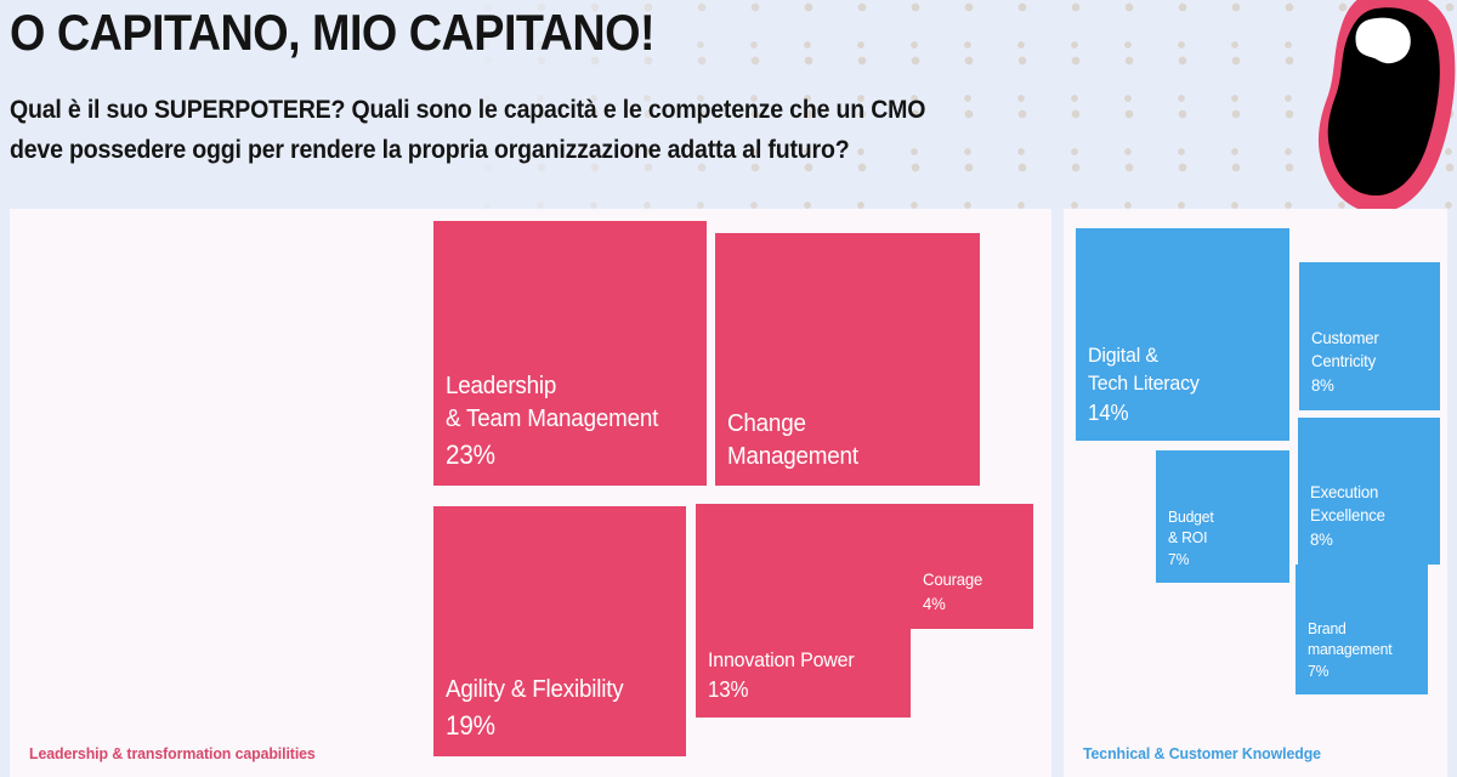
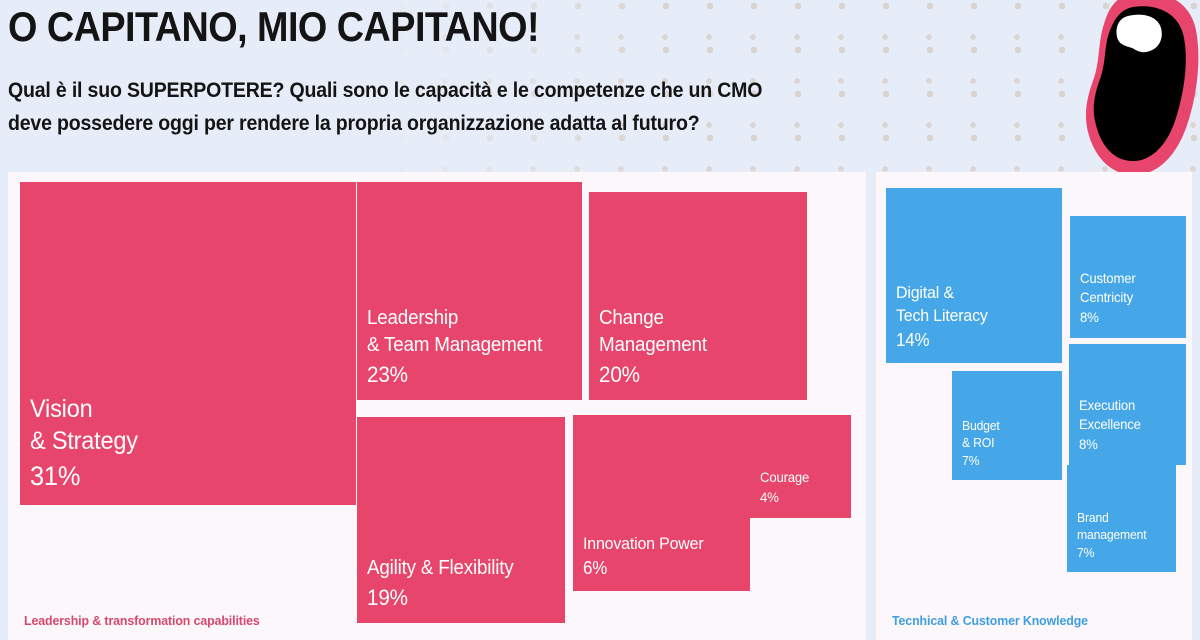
  O CAPITANO, MIO CAPITANO!
  Qual è il suo SUPERPOTERE? Quali sono le capacità e le competenze che un CMO
  deve possedere oggi per rendere la propria organizzazione adatta al futuro?
+ Vision
+ & Strategy
+ 31%
  Leadership
  & Team Management
  23%
  Change
  Management
+ 20%
  Agility & Flexibility
  19%
  Innovation Power
- 13%
+ 6%
  Courage
  4%
  Leadership & transformation capabilities
  Digital &
  Tech Literacy
  14%
  Customer
  Centricity
  8%
  Execution
  Excellence
  8%
  Budget
  & ROI
  7%
  Brand
  management
  7%
  Tecnhical & Customer Knowledge
